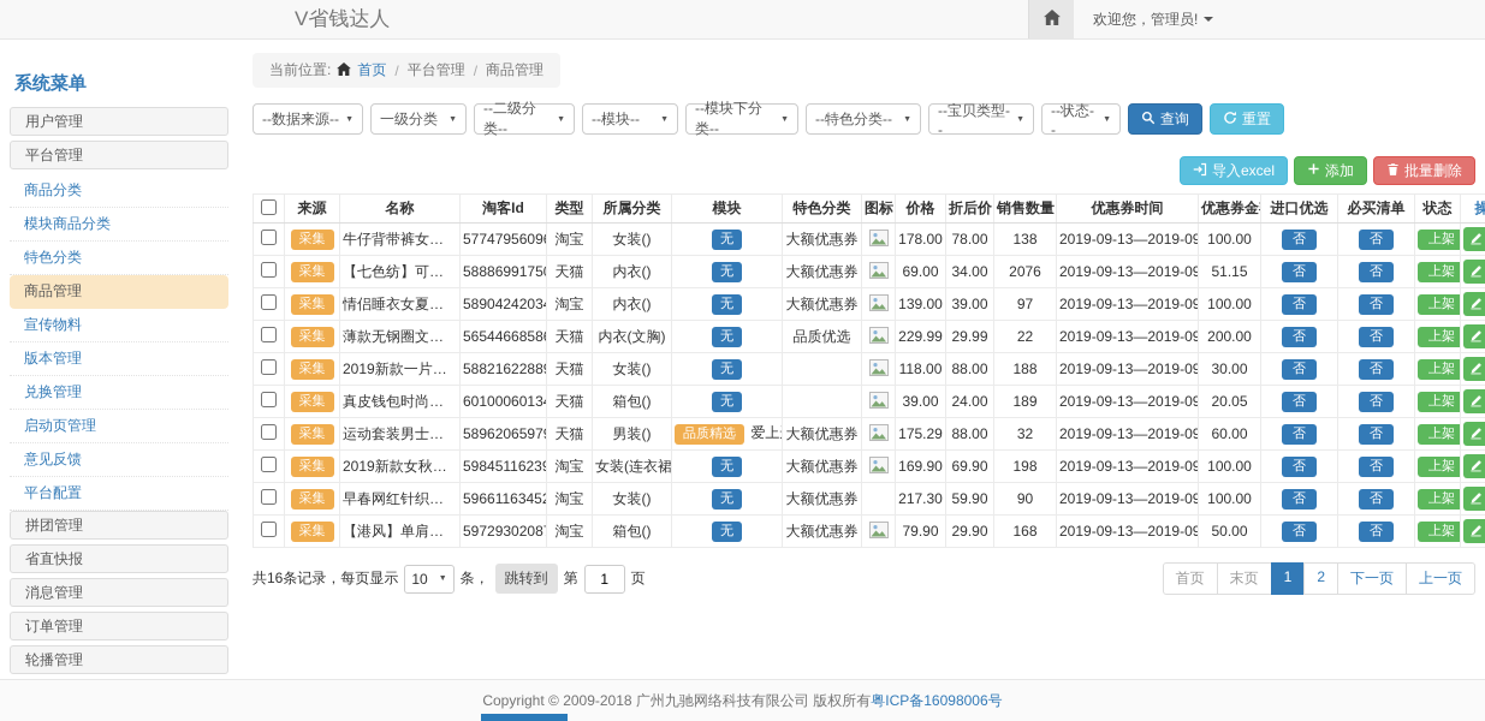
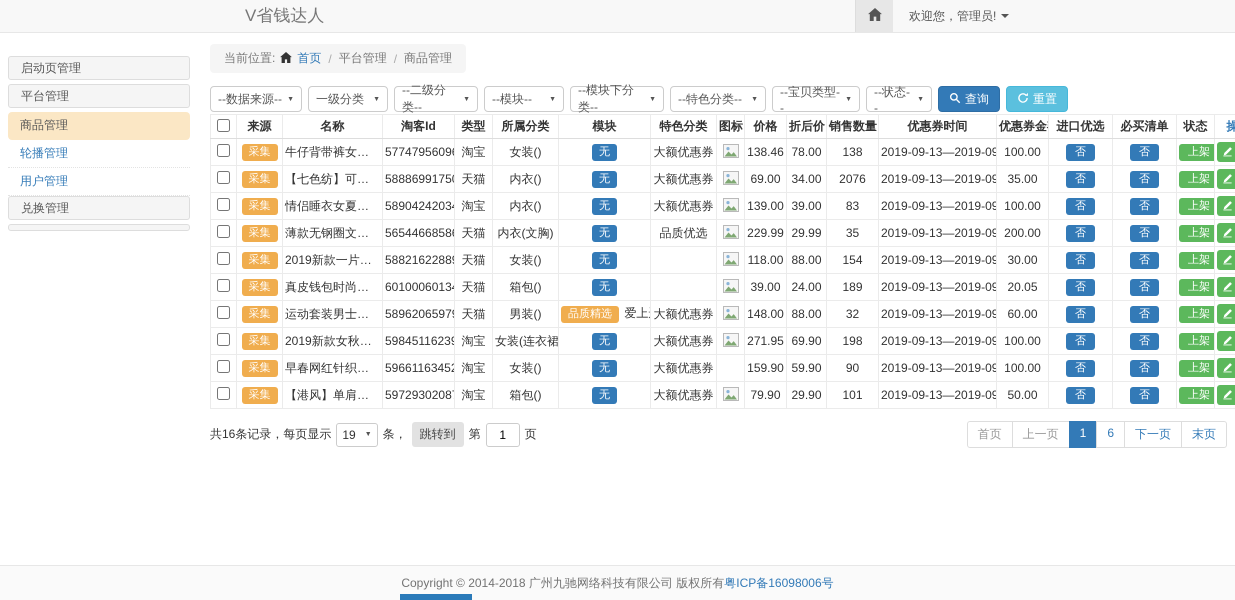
  V省钱达人
  欢迎您，管理员!
- 系统菜单
- 用户管理
+ 启动页管理
  平台管理
- 商品分类
- 模块商品分类
- 特色分类
  商品管理
- 宣传物料
- 版本管理
- 兑换管理
+ 轮播管理
- 启动页管理
+ 用户管理
- 意见反馈
- 平台配置
- 拼团管理
- 省直快报
- 消息管理
- 订单管理
- 轮播管理
+ 兑换管理
  当前位置:
  首页
  /
  平台管理
  /
  商品管理
  --数据来源--
  一级分类
  --二级分类--
  --模块--
  --模块下分类--
  --特色分类--
  --宝贝类型--
  --状态--
  查询
  重置
- 导入excel
- 添加
- 批量删除
  	来源	名称	淘客Id	类型	所属分类	模块	特色分类	图标	价格	折后价	销售数量	优惠券时间	优惠券金	进口优选	必买清单	状态	操
- 	采集	牛仔背带裤女秋装	5774795609	淘宝	女装()	无	大额优惠券		178.00	78.00	138	2019-09-13—2019-09	100.00	否	否	上架
+ 	采集	牛仔背带裤女秋装	5774795609	淘宝	女装()	无	大额优惠券		138.46	78.00	138	2019-09-13—2019-09	100.00	否	否	上架
- 	采集	【七色纺】可爱纯	5888699175	天猫	内衣()	无	大额优惠券		69.00	34.00	2076	2019-09-13—2019-09	51.15	否	否	上架
+ 	采集	【七色纺】可爱纯	5888699175	天猫	内衣()	无	大额优惠券		69.00	34.00	2076	2019-09-13—2019-09	35.00	否	否	上架
- 	采集	情侣睡衣女夏丝绸	5890424203	淘宝	内衣()	无	大额优惠券		139.00	39.00	97	2019-09-13—2019-09	100.00	否	否	上架
+ 	采集	情侣睡衣女夏丝绸	5890424203	淘宝	内衣()	无	大额优惠券		139.00	39.00	83	2019-09-13—2019-09	100.00	否	否	上架
- 	采集	薄款无钢圈文胸聚	5654466858	天猫	内衣(文胸)	无	品质优选		229.99	29.99	22	2019-09-13—2019-09	200.00	否	否	上架
+ 	采集	薄款无钢圈文胸聚	5654466858	天猫	内衣(文胸)	无	品质优选		229.99	29.99	35	2019-09-13—2019-09	200.00	否	否	上架
- 	采集	2019新款一片式系	5882162288	天猫	女装()	无			118.00	88.00	188	2019-09-13—2019-09	30.00	否	否	上架
+ 	采集	2019新款一片式系	5882162288	天猫	女装()	无			118.00	88.00	154	2019-09-13—2019-09	30.00	否	否	上架
  	采集	真皮钱包时尚优雅	6010006013	天猫	箱包()	无			39.00	24.00	189	2019-09-13—2019-09	20.05	否	否	上架
- 	采集	运动套装男士卫衣	5896206597	天猫	男装()	品质精选 爱上	大额优惠券		175.29	88.00	32	2019-09-13—2019-09	60.00	否	否	上架
+ 	采集	运动套装男士卫衣	5896206597	天猫	男装()	品质精选 爱上	大额优惠券		148.00	88.00	32	2019-09-13—2019-09	60.00	否	否	上架
- 	采集	2019新款女秋薄款	59845116239	淘宝	女装(连衣裙	无	大额优惠券		169.90	69.90	198	2019-09-13—2019-09	100.00	否	否	上架
+ 	采集	2019新款女秋薄款	59845116239	淘宝	女装(连衣裙	无	大额优惠券		271.95	69.90	198	2019-09-13—2019-09	100.00	否	否	上架
- 	采集	早春网红针织外套	59661163452	淘宝	女装()	无	大额优惠券		217.30	59.90	90	2019-09-13—2019-09	100.00	否	否	上架
+ 	采集	早春网红针织外套	59661163452	淘宝	女装()	无	大额优惠券		159.90	59.90	90	2019-09-13—2019-09	100.00	否	否	上架
- 	采集	【港风】单肩斜跨	5972930208	淘宝	箱包()	无	大额优惠券		79.90	29.90	168	2019-09-13—2019-09	50.00	否	否	上架
+ 	采集	【港风】单肩斜跨	5972930208	淘宝	箱包()	无	大额优惠券		79.90	29.90	101	2019-09-13—2019-09	50.00	否	否	上架
  共16条记录，每页显示
- 10
+ 19
  条，
  跳转到
  第
  1
  页
  首页
- 末页
+ 上一页
  1
- 2
+ 6
  下一页
- 上一页
+ 末页
- Copyright © 2009-2018 广州九驰网络科技有限公司 版权所有
+ Copyright © 2014-2018 广州九驰网络科技有限公司 版权所有
  粤ICP备16098006号
